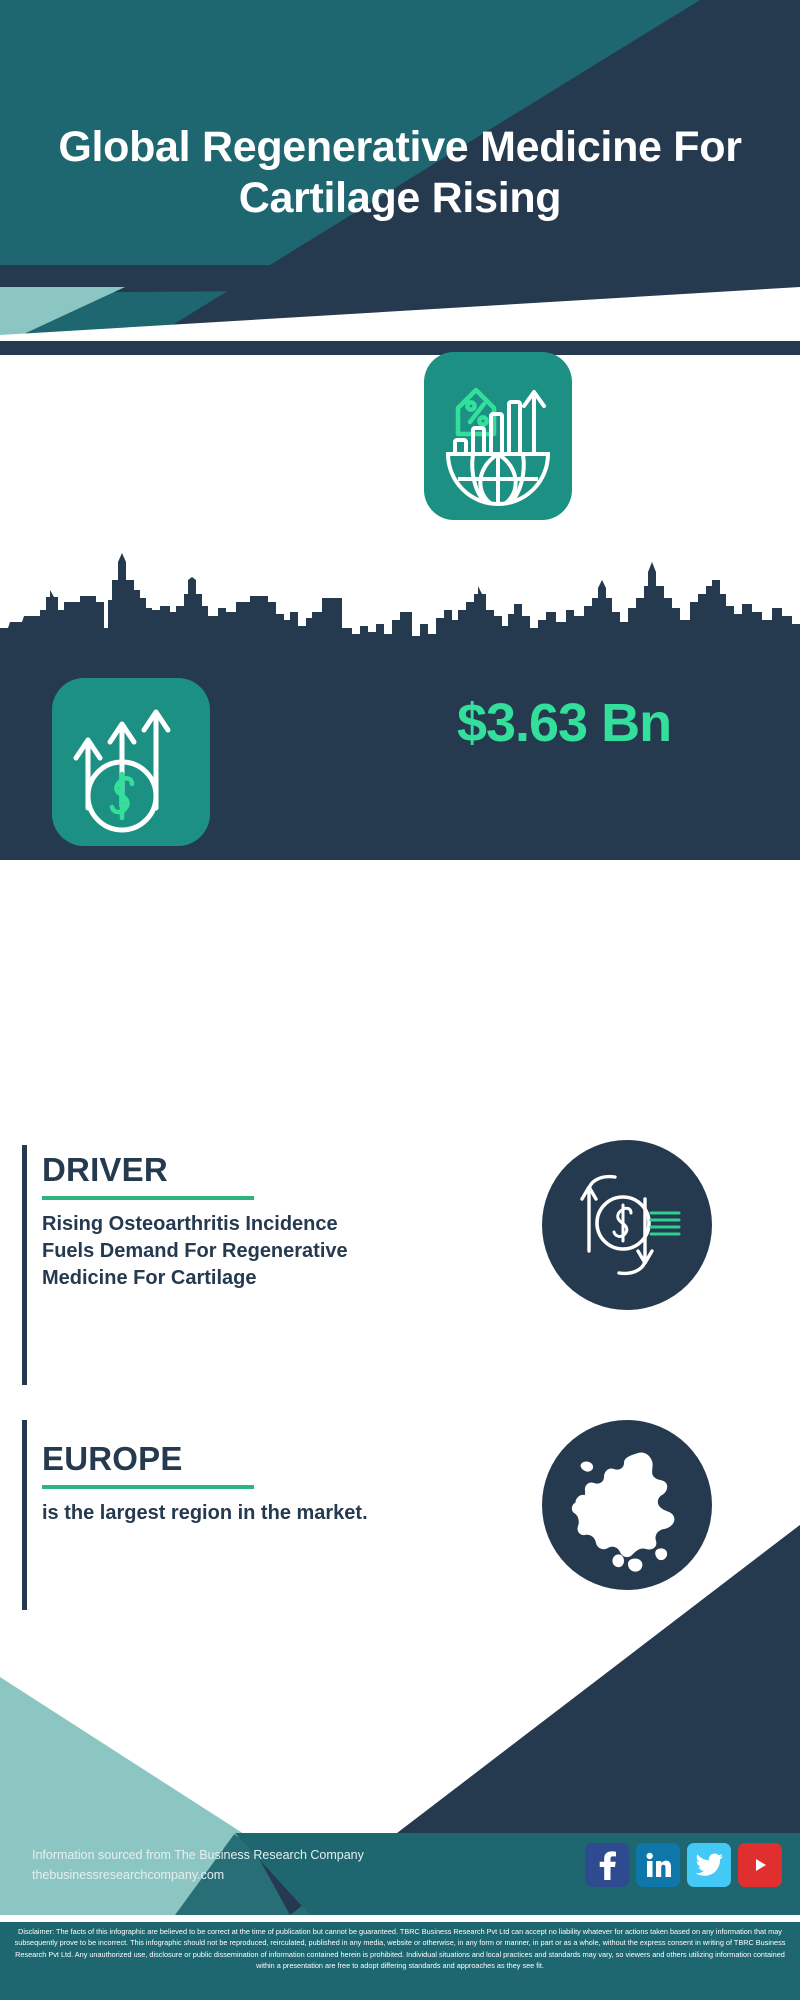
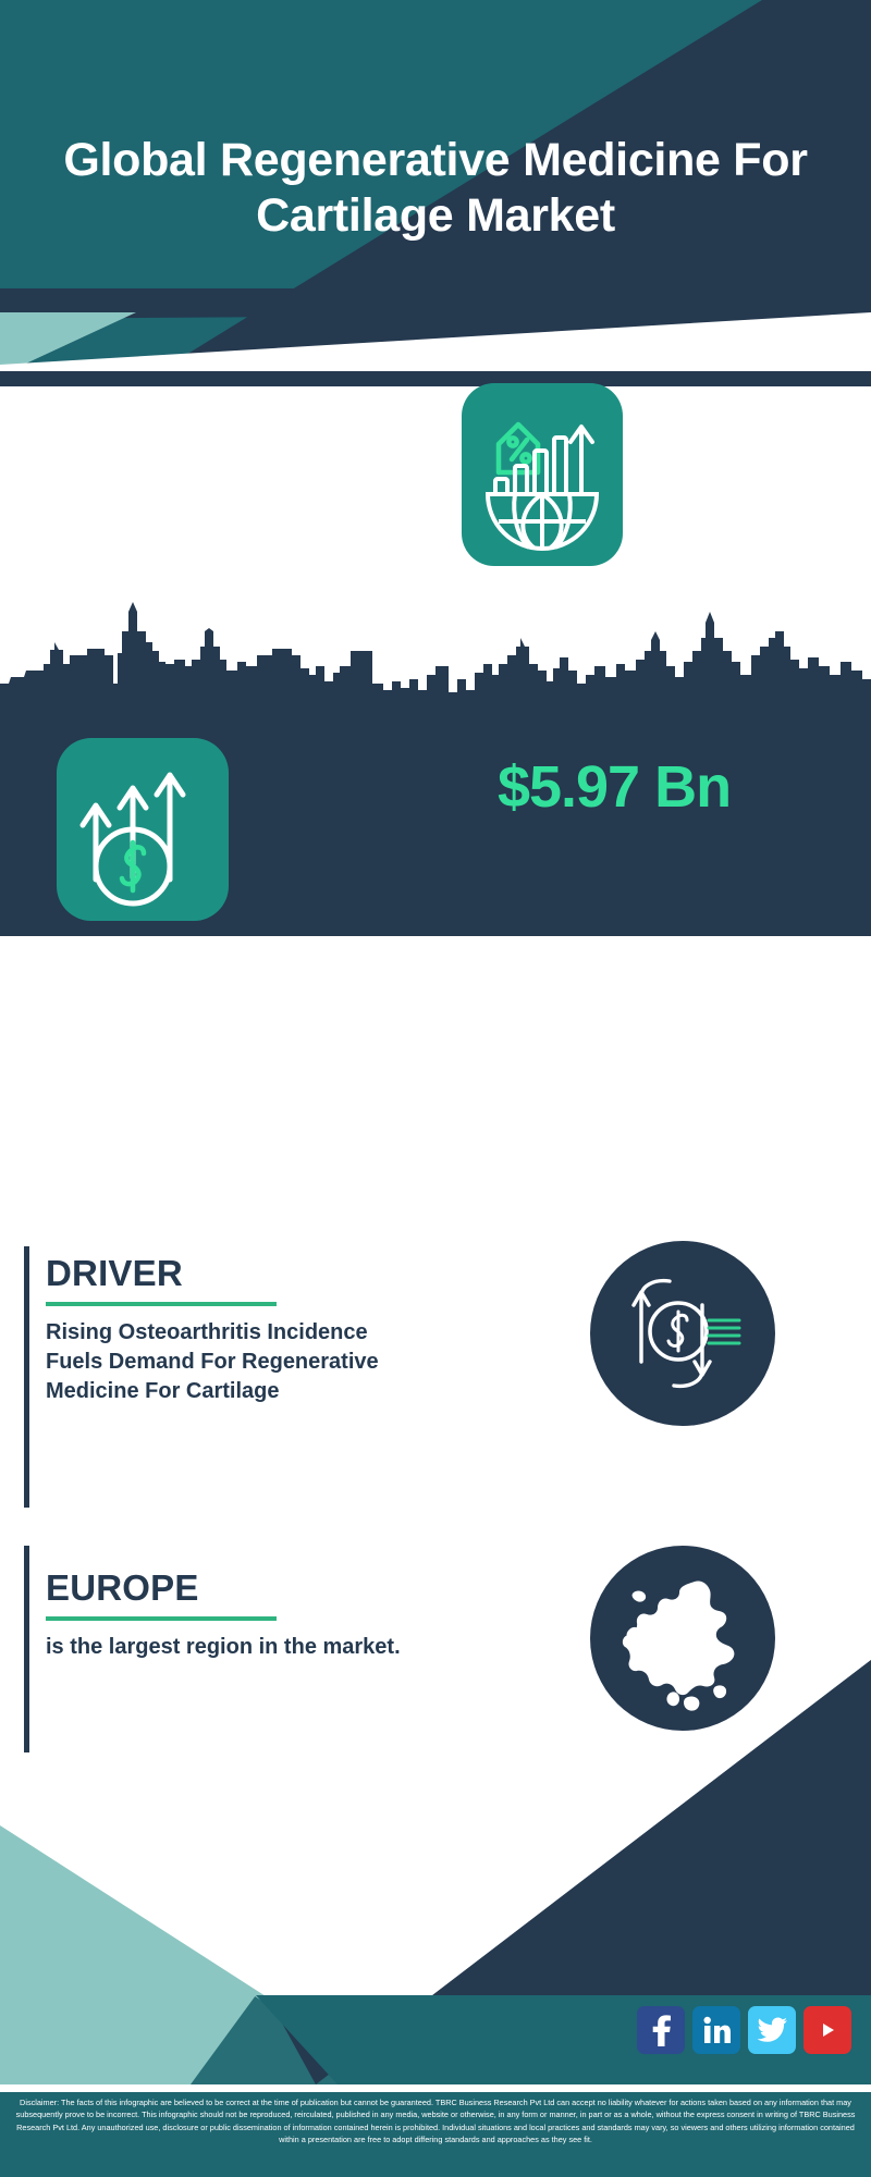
- Global Regenerative Medicine For Cartilage Rising
+ Global Regenerative Medicine For Cartilage Market
- $3.63 Bn
+ $5.97 Bn
  DRIVER
  Rising Osteoarthritis Incidence Fuels Demand For Regenerative Medicine For Cartilage
  EUROPE
  is the largest region in the market.
- Information sourced from The Business Research Company
- thebusinessresearchcompany.com
  Disclaimer: The facts of this infographic are believed to be correct at the time of publication but cannot be guaranteed. TBRC Business Research Pvt Ltd can accept no liability whatever for actions taken based on any information that may subsequently prove to be incorrect. This infographic should not be reproduced, reirculated, published in any media, website or otherwise, in any form or manner, in part or as a whole, without the express consent in writing of TBRC Business Research Pvt Ltd. Any unauthorized use, disclosure or public dissemination of information contained herein is prohibited. Individual situations and local practices and standards may vary, so viewers and others utilizing information contained within a presentation are free to adopt differing standards and approaches as they see fit.
